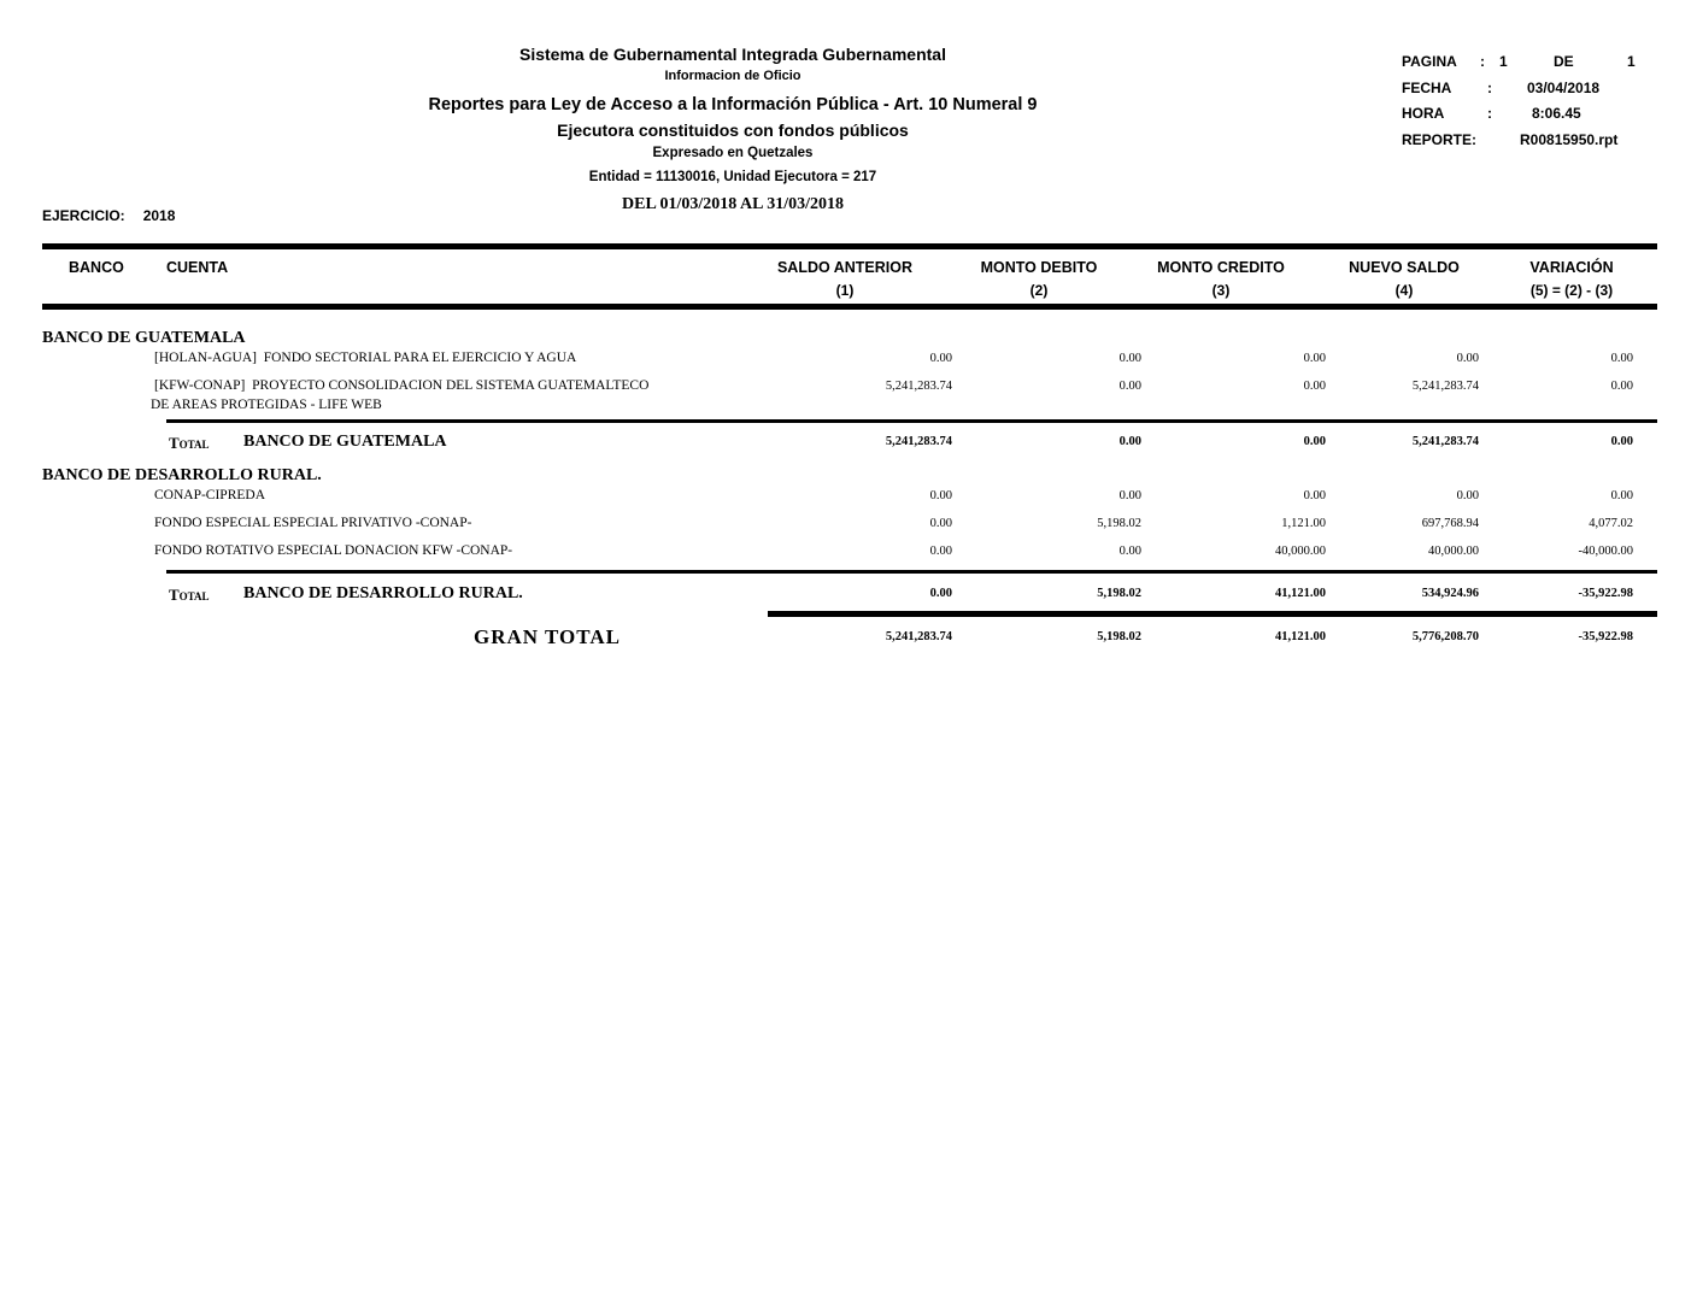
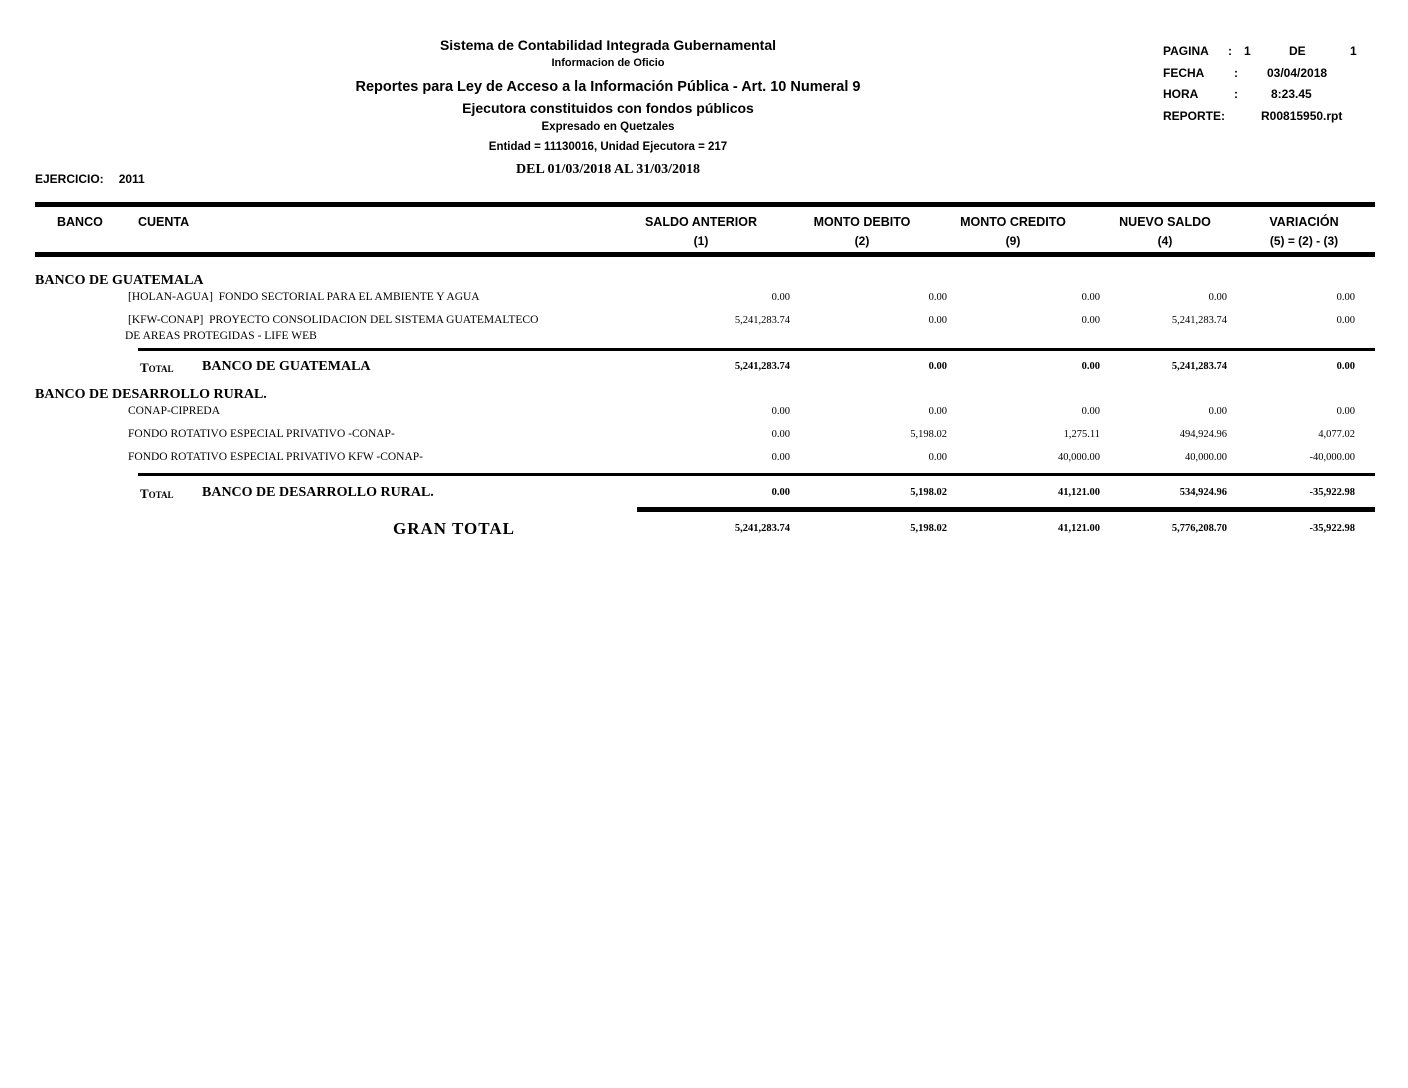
- Sistema de Gubernamental Integrada Gubernamental
+ Sistema de Contabilidad Integrada Gubernamental
  Informacion de Oficio
  Reportes para Ley de Acceso a la Información Pública - Art. 10 Numeral 9
  Ejecutora constituidos con fondos públicos
  Expresado en Quetzales
  Entidad = 11130016, Unidad Ejecutora = 217
  DEL 01/03/2018 AL 31/03/2018
  PAGINA
  :
  1
  DE
  1
  FECHA
  :
  03/04/2018
  HORA
  :
- 8:06.45
+ 8:23.45
  REPORTE:
  R00815950.rpt
- EJERCICIO: 2018
+ EJERCICIO: 2011
  BANCO
  CUENTA
  SALDO ANTERIOR
  MONTO DEBITO
  MONTO CREDITO
  NUEVO SALDO
  VARIACIÓN
  (1)
  (2)
- (3)
+ (9)
  (4)
  (5) = (2) - (3)
  BANCO DE GUATEMALA
- [HOLAN-AGUA] FONDO SECTORIAL PARA EL EJERCICIO Y AGUA
+ [HOLAN-AGUA] FONDO SECTORIAL PARA EL AMBIENTE Y AGUA
  0.00
  0.00
  0.00
  0.00
  0.00
  [KFW-CONAP] PROYECTO CONSOLIDACION DEL SISTEMA GUATEMALTECO
  DE AREAS PROTEGIDAS - LIFE WEB
  5,241,283.74
  0.00
  0.00
  5,241,283.74
  0.00
  Total
  BANCO DE GUATEMALA
  5,241,283.74
  0.00
  0.00
  5,241,283.74
  0.00
  BANCO DE DESARROLLO RURAL.
  CONAP-CIPREDA
  0.00
  0.00
  0.00
  0.00
  0.00
- FONDO ESPECIAL ESPECIAL PRIVATIVO -CONAP-
+ FONDO ROTATIVO ESPECIAL PRIVATIVO -CONAP-
  0.00
  5,198.02
- 1,121.00
+ 1,275.11
- 697,768.94
+ 494,924.96
  4,077.02
- FONDO ROTATIVO ESPECIAL DONACION KFW -CONAP-
+ FONDO ROTATIVO ESPECIAL PRIVATIVO KFW -CONAP-
  0.00
  0.00
  40,000.00
  40,000.00
  -40,000.00
  Total
  BANCO DE DESARROLLO RURAL.
  0.00
  5,198.02
  41,121.00
  534,924.96
  -35,922.98
  GRAN TOTAL
  5,241,283.74
  5,198.02
  41,121.00
  5,776,208.70
  -35,922.98
